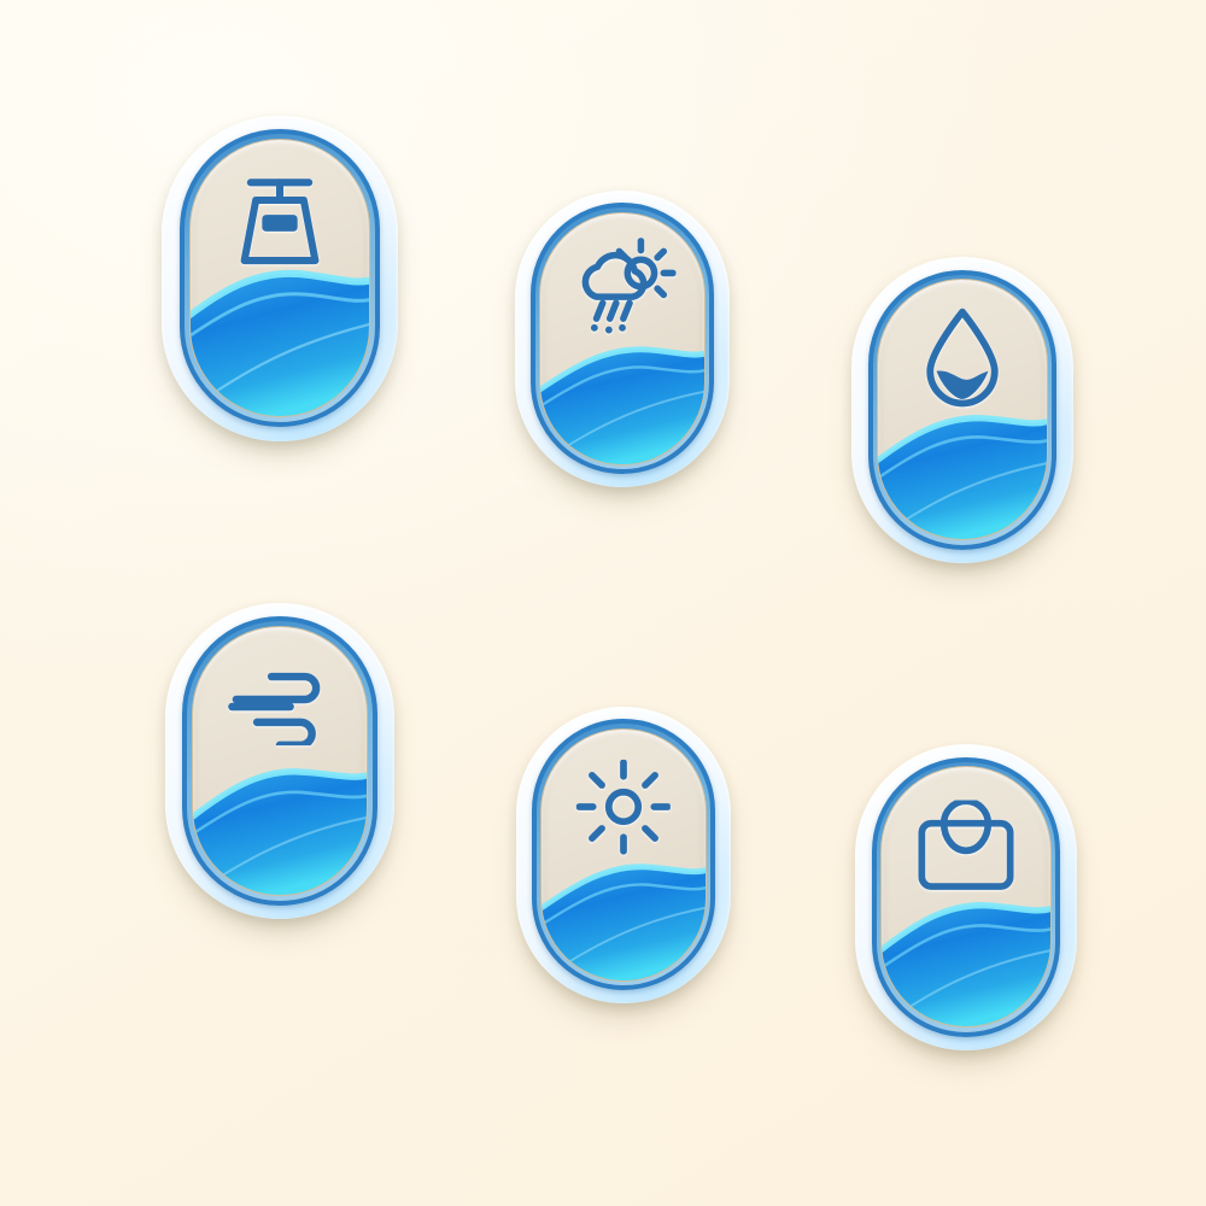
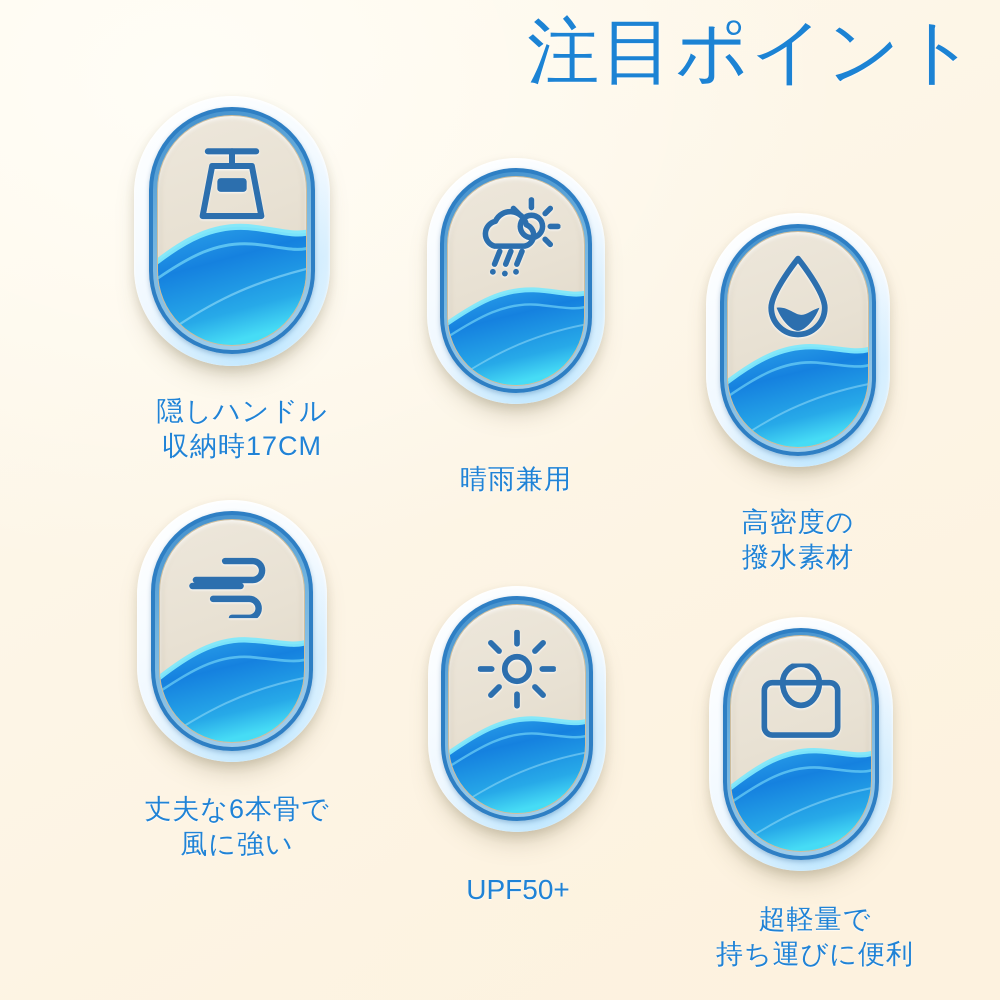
+ 注目ポイント
+ 隠しハンドル
+ 収納時17CM
+ 晴雨兼用
+ 高密度の
+ 撥水素材
+ 丈夫な6本骨で
+ 風に強い
+ UPF50+
+ 超軽量で
+ 持ち運びに便利
